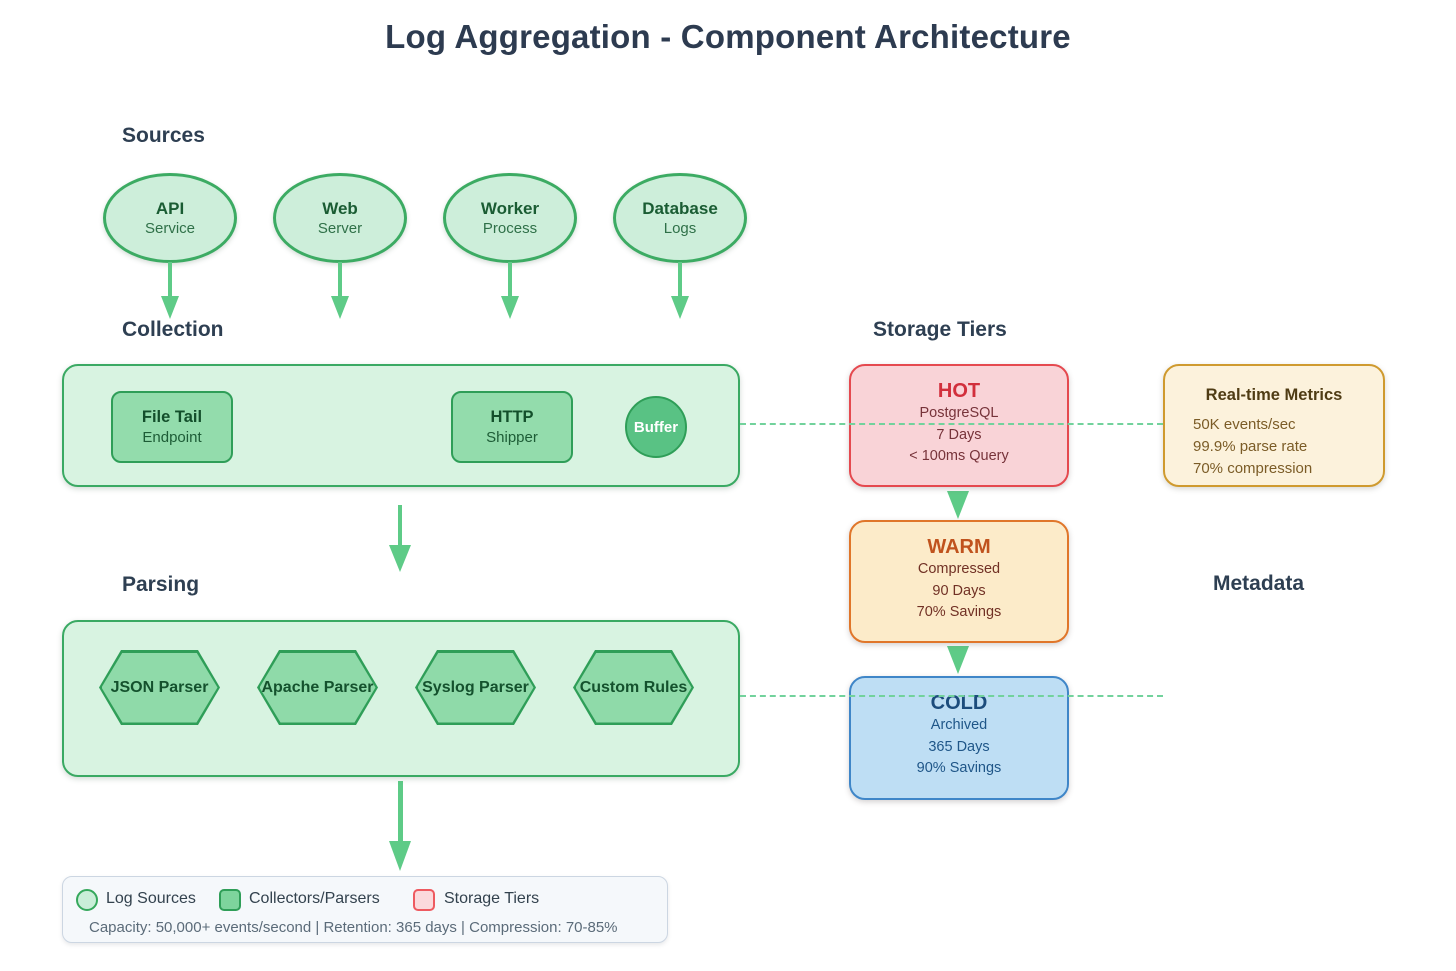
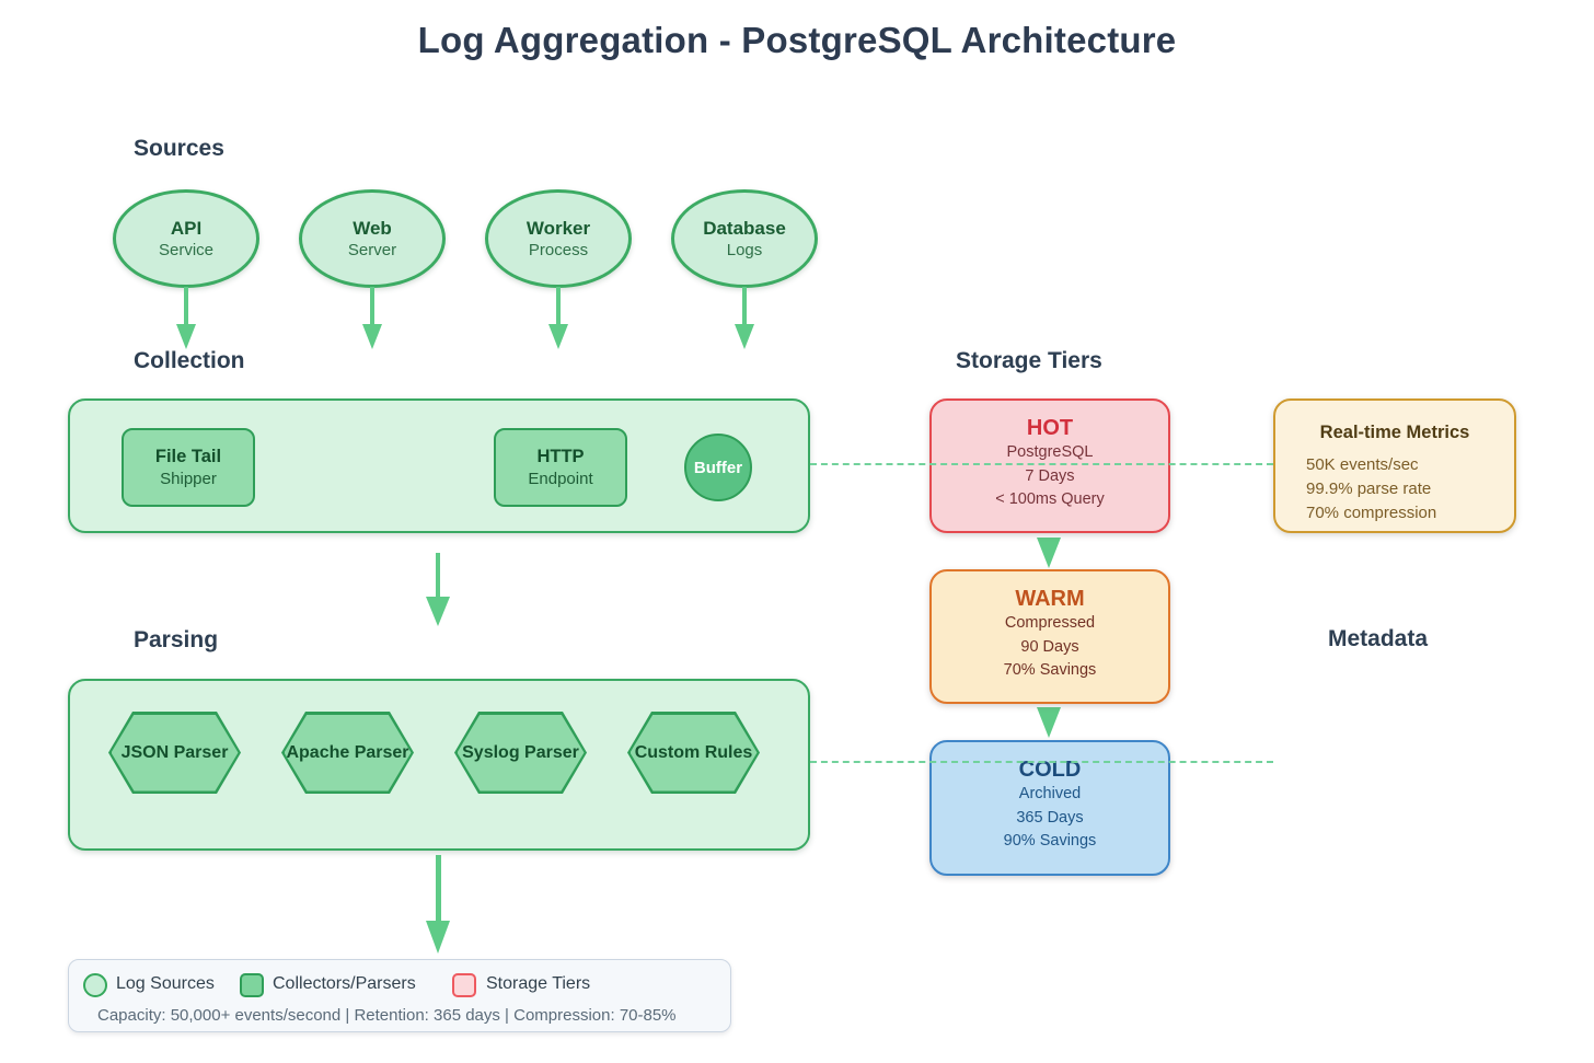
- Log Aggregation - Component Architecture
+ Log Aggregation - PostgreSQL Architecture
  Sources
  Collection
  Parsing
  Storage Tiers
  Metadata
  API
  Service
  Web
  Server
  Worker
  Process
  Database
  Logs
  File Tail
- Endpoint
+ Shipper
  HTTP
- Shipper
+ Endpoint
  Buffer
  JSON Parser
  Apache Parser
  Syslog Parser
  Custom Rules
  HOT
  PostgreSQL
  7 Days
  < 100ms Query
  WARM
  Compressed
  90 Days
  70% Savings
  COLD
  Archived
  365 Days
  90% Savings
  Real-time Metrics
  50K events/sec
  99.9% parse rate
  70% compression
  Log Sources
  Collectors/Parsers
  Storage Tiers
  Capacity: 50,000+ events/second | Retention: 365 days | Compression: 70-85%
